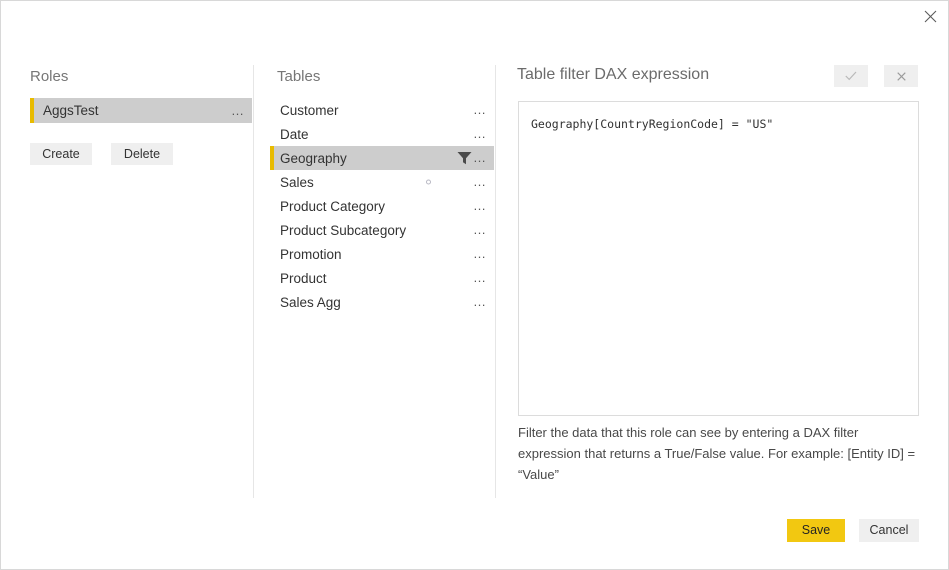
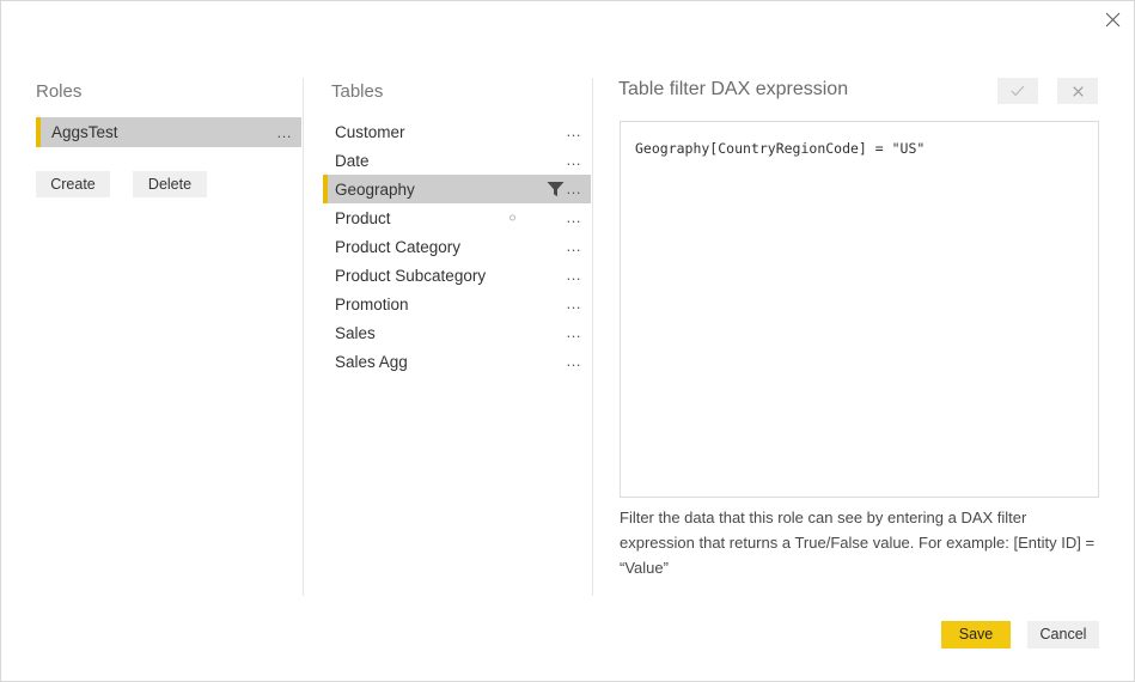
  Roles
  AggsTest
  …
  Create
  Delete
  Tables
  Customer
  …
  Date
  …
  Geography
  …
- Sales
+ Product
  …
  Product Category
  …
  Product Subcategory
  …
  Promotion
  …
- Product
+ Sales
  …
  Sales Agg
  …
  Table filter DAX expression
  Geography[CountryRegionCode] = "US"
  Filter the data that this role can see by entering a DAX filter expression that returns a True/False value. For example: [Entity ID] = “Value”
  Save
  Cancel
